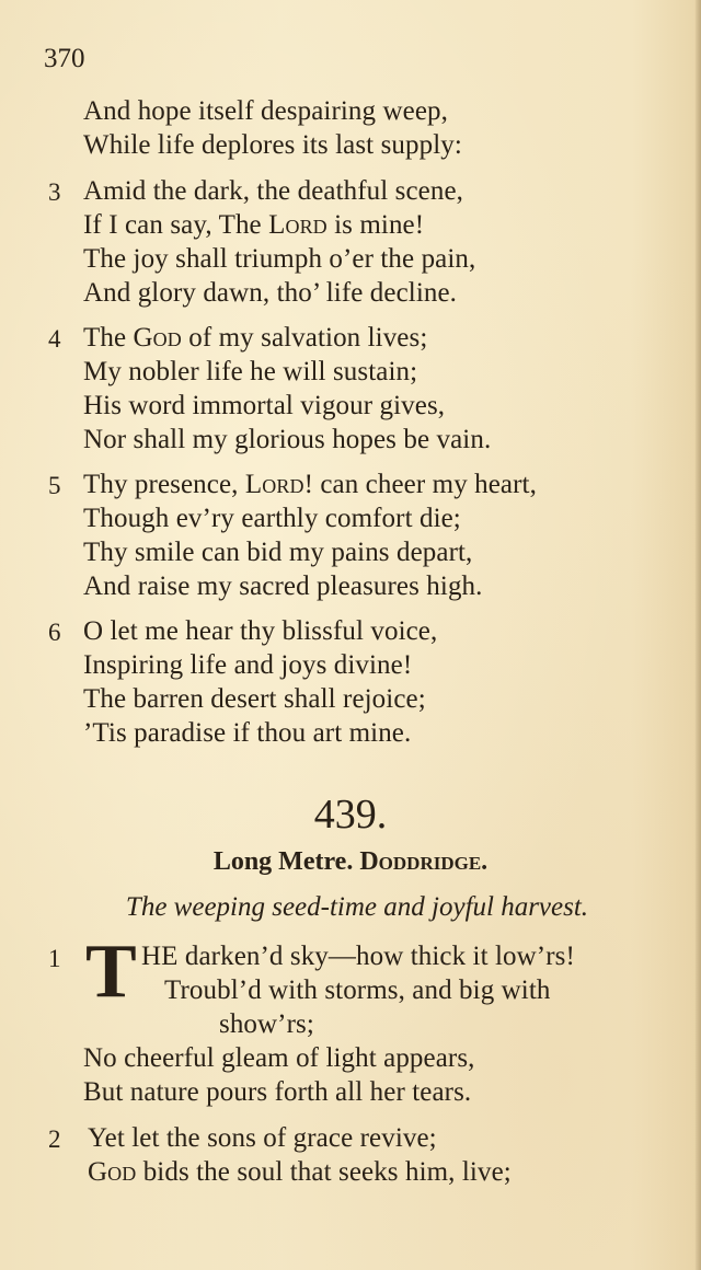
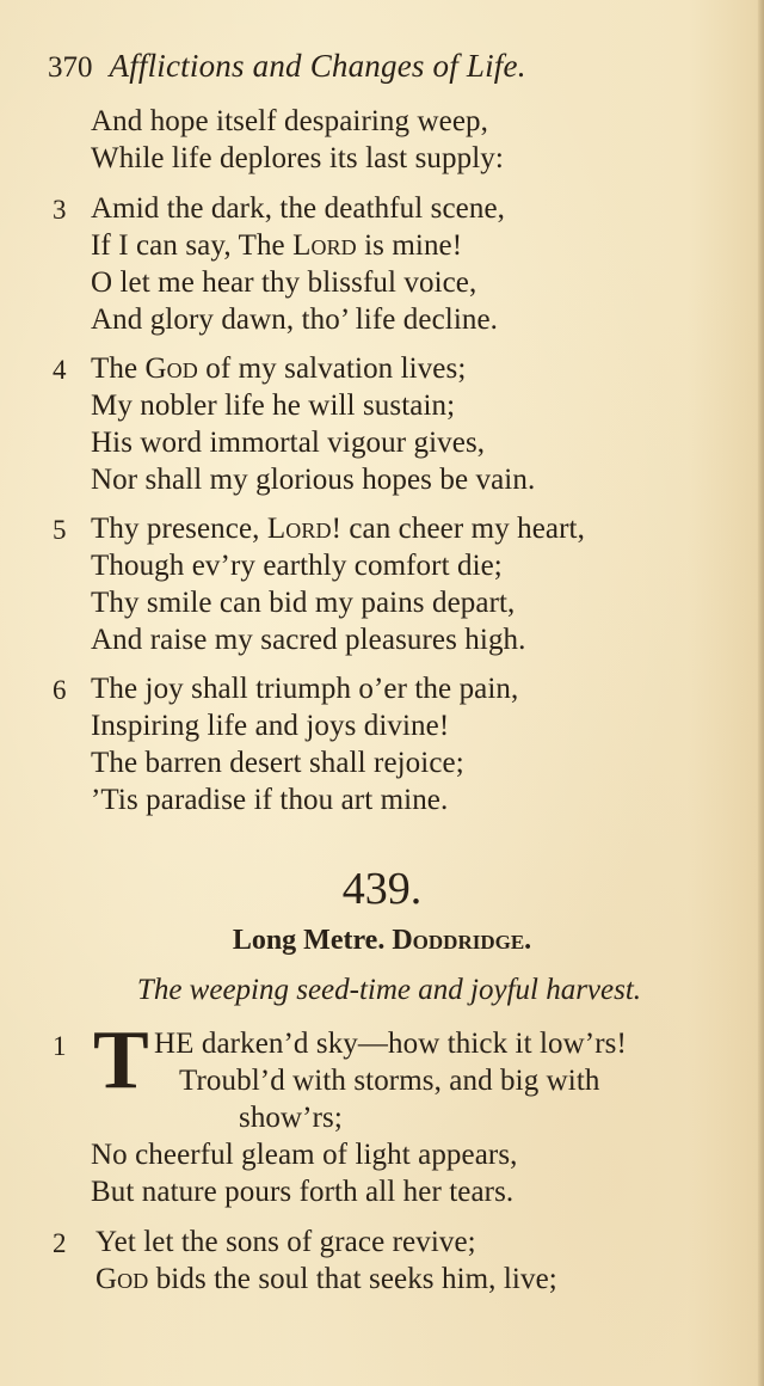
  370
+ Afflictions and Changes of Life.
  And hope itself despairing weep,
  While life deplores its last supply:
  3
  Amid the dark, the deathful scene,
  If I can say, The Lord is mine!
- The joy shall triumph o’er the pain,
+ O let me hear thy blissful voice,
  And glory dawn, tho’ life decline.
  4
  The God of my salvation lives;
  My nobler life he will sustain;
  His word immortal vigour gives,
  Nor shall my glorious hopes be vain.
  5
  Thy presence, Lord! can cheer my heart,
  Though ev’ry earthly comfort die;
  Thy smile can bid my pains depart,
  And raise my sacred pleasures high.
  6
- O let me hear thy blissful voice,
+ The joy shall triumph o’er the pain,
  Inspiring life and joys divine!
  The barren desert shall rejoice;
  ’Tis paradise if thou art mine.
  439.
  Long Metre. Doddridge.
  The weeping seed-time and joyful harvest.
  1
  T
  HE darken’d sky—how thick it low’rs!
  Troubl’d with storms, and big with
  show’rs;
  No cheerful gleam of light appears,
  But nature pours forth all her tears.
  2
  Yet let the sons of grace revive;
  God bids the soul that seeks him, live;
